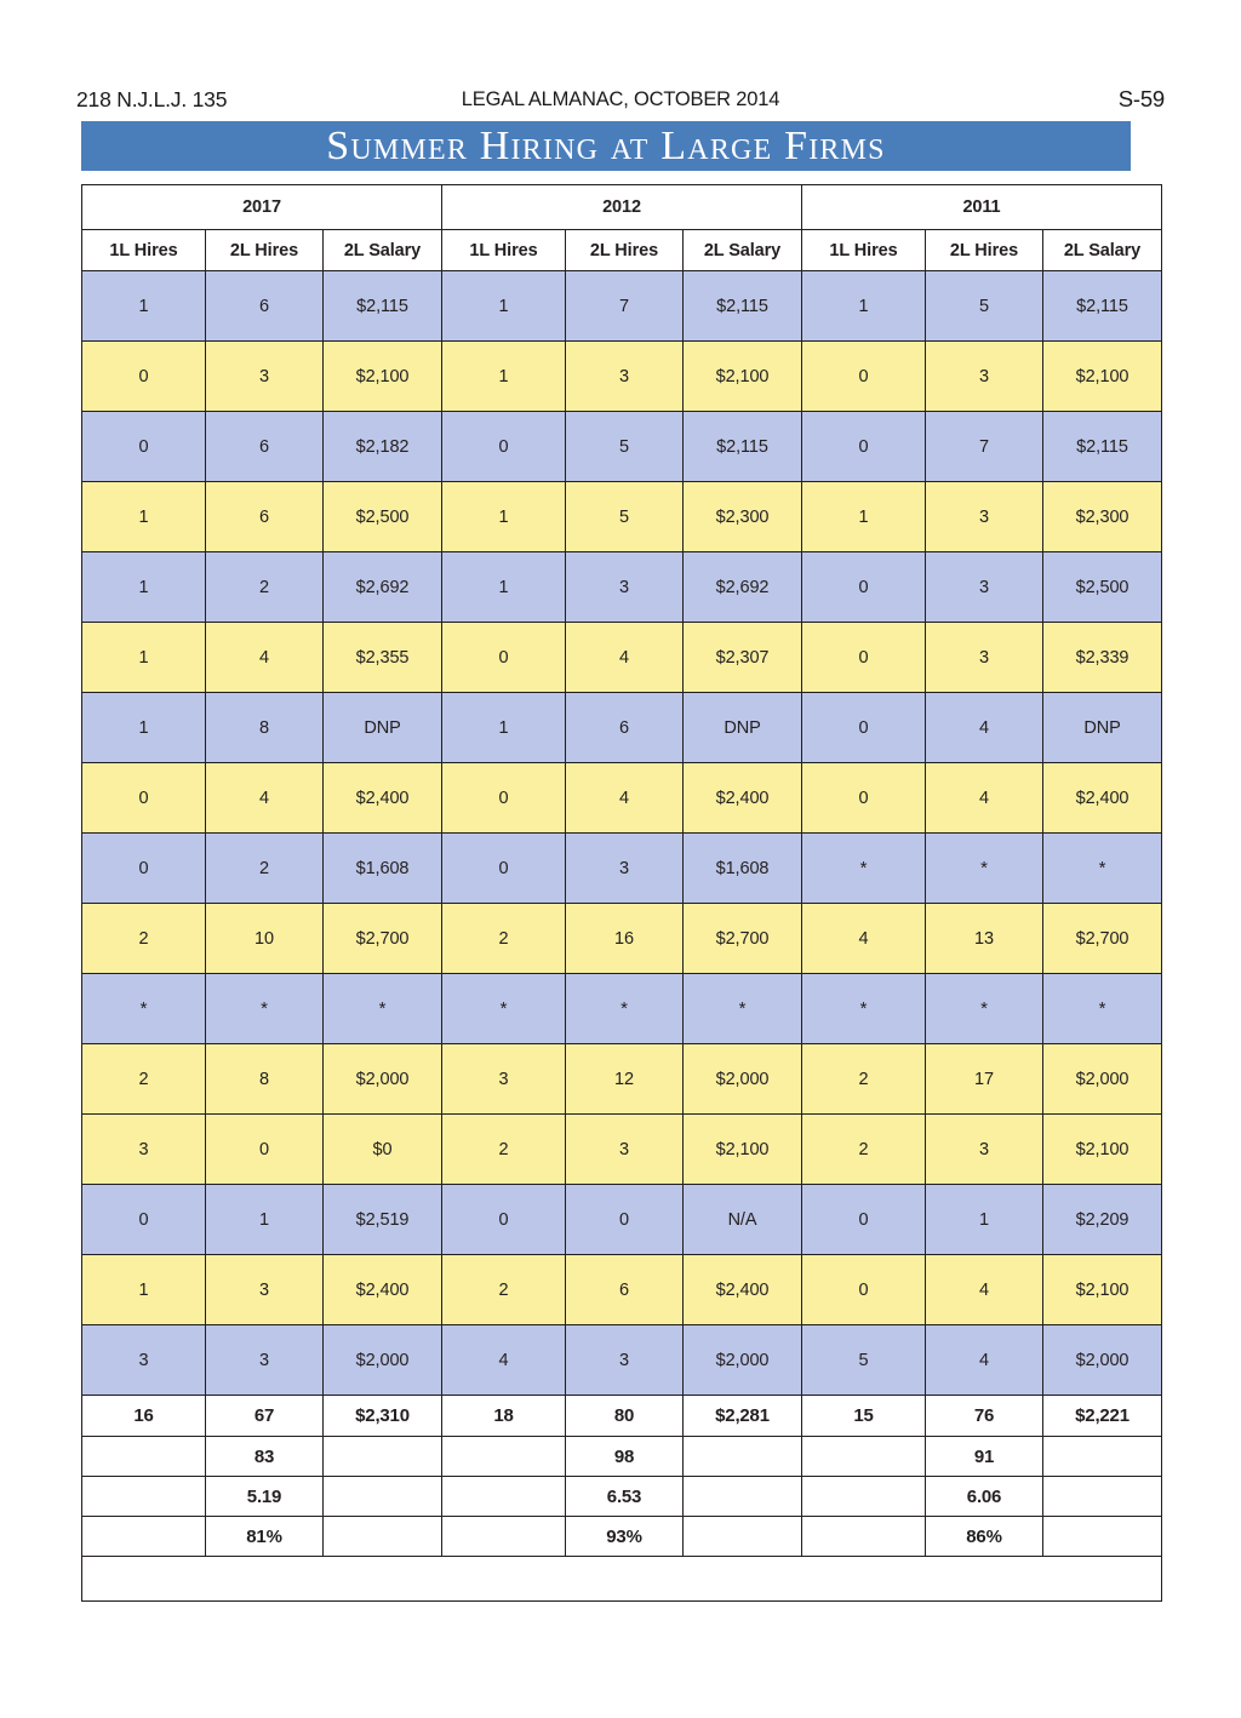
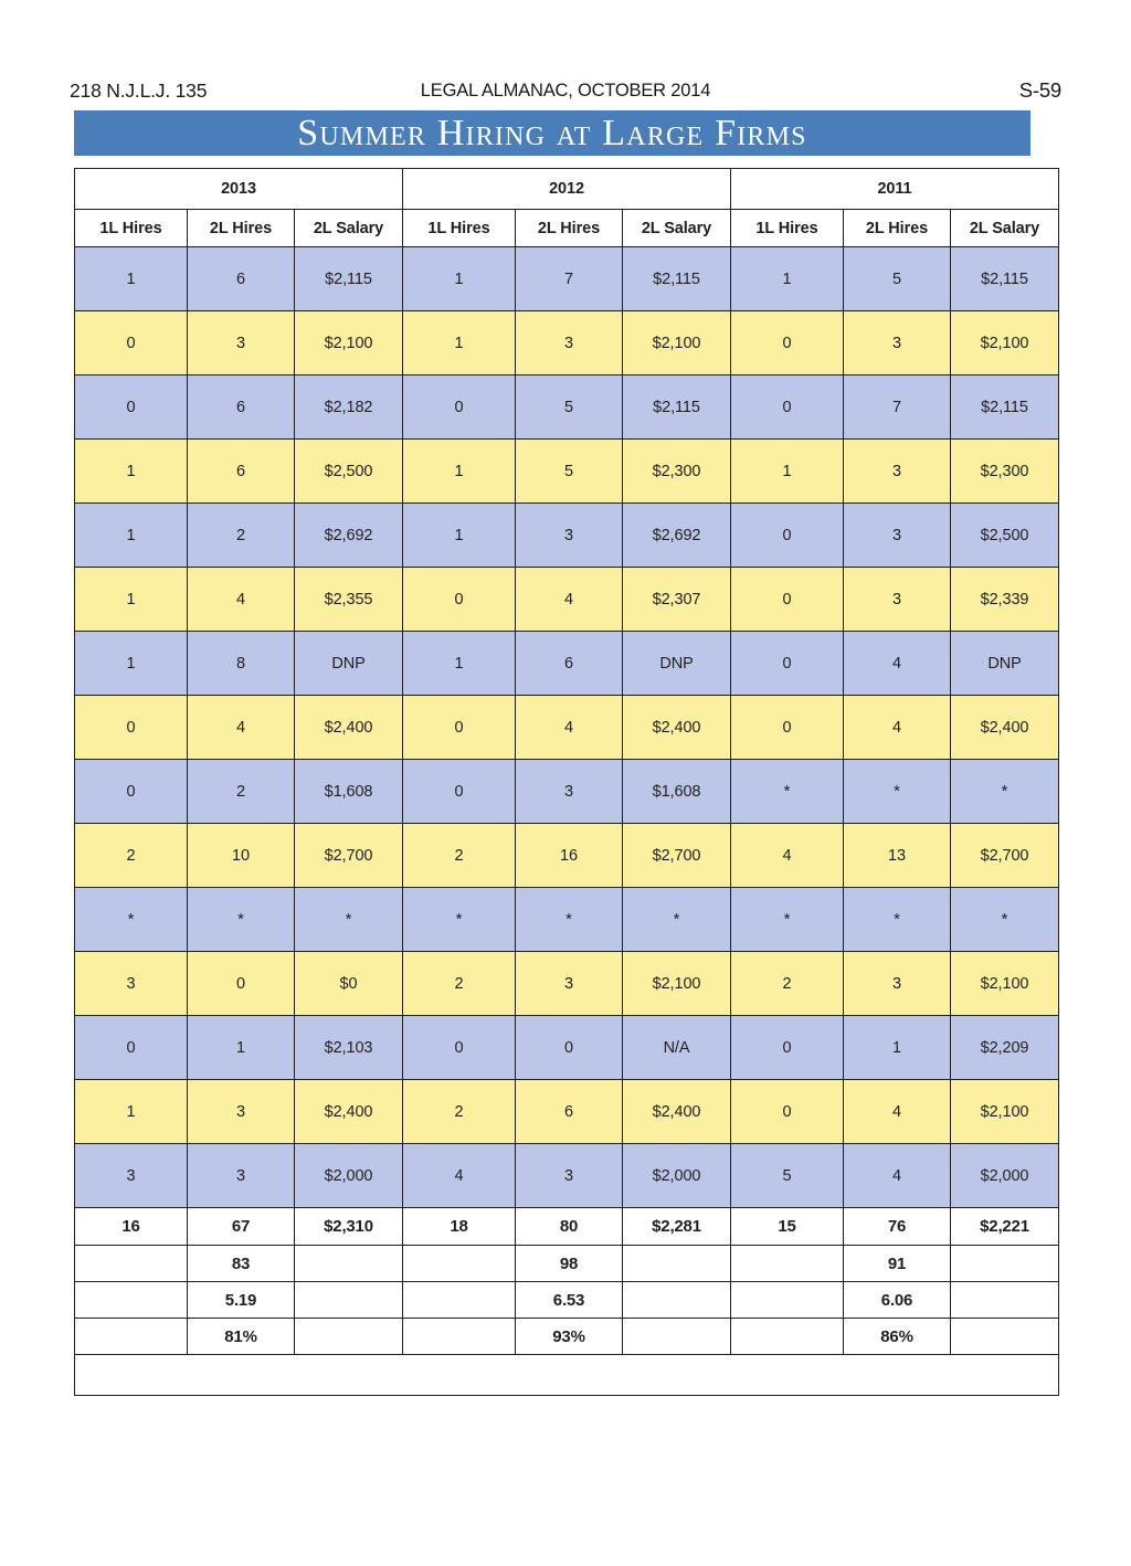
  218 N.J.L.J. 135
  LEGAL ALMANAC, OCTOBER 2014
  S-59
  Summer Hiring at Large Firms
- 2017	2012	2011
+ 2013	2012	2011
  1L Hires	2L Hires	2L Salary	1L Hires	2L Hires	2L Salary	1L Hires	2L Hires	2L Salary
  1	6	$2,115	1	7	$2,115	1	5	$2,115
  0	3	$2,100	1	3	$2,100	0	3	$2,100
  0	6	$2,182	0	5	$2,115	0	7	$2,115
  1	6	$2,500	1	5	$2,300	1	3	$2,300
  1	2	$2,692	1	3	$2,692	0	3	$2,500
  1	4	$2,355	0	4	$2,307	0	3	$2,339
  1	8	DNP	1	6	DNP	0	4	DNP
  0	4	$2,400	0	4	$2,400	0	4	$2,400
  0	2	$1,608	0	3	$1,608	*	*	*
  2	10	$2,700	2	16	$2,700	4	13	$2,700
  *	*	*	*	*	*	*	*	*
- 2	8	$2,000	3	12	$2,000	2	17	$2,000
  3	0	$0	2	3	$2,100	2	3	$2,100
- 0	1	$2,519	0	0	N/A	0	1	$2,209
+ 0	1	$2,103	0	0	N/A	0	1	$2,209
  1	3	$2,400	2	6	$2,400	0	4	$2,100
  3	3	$2,000	4	3	$2,000	5	4	$2,000
  16	67	$2,310	18	80	$2,281	15	76	$2,221
  	83			98			91
  	5.19			6.53			6.06
  	81%			93%			86%
